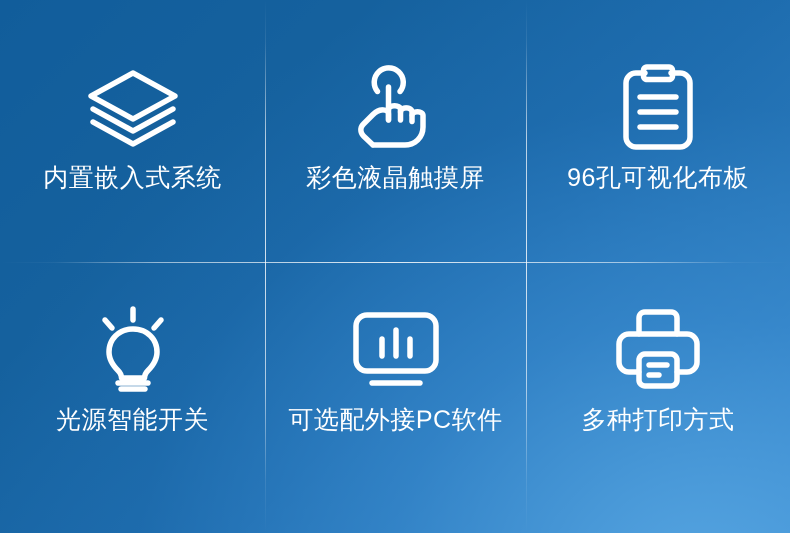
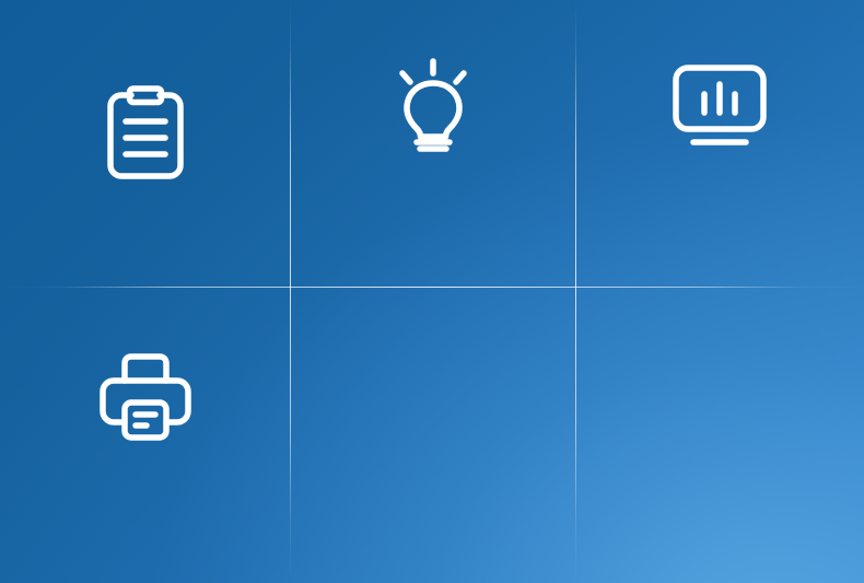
- 内置嵌入式系统
- 彩色液晶触摸屏
- 96孔可视化布板
- 光源智能开关
- 可选配外接PC软件
- 多种打印方式
